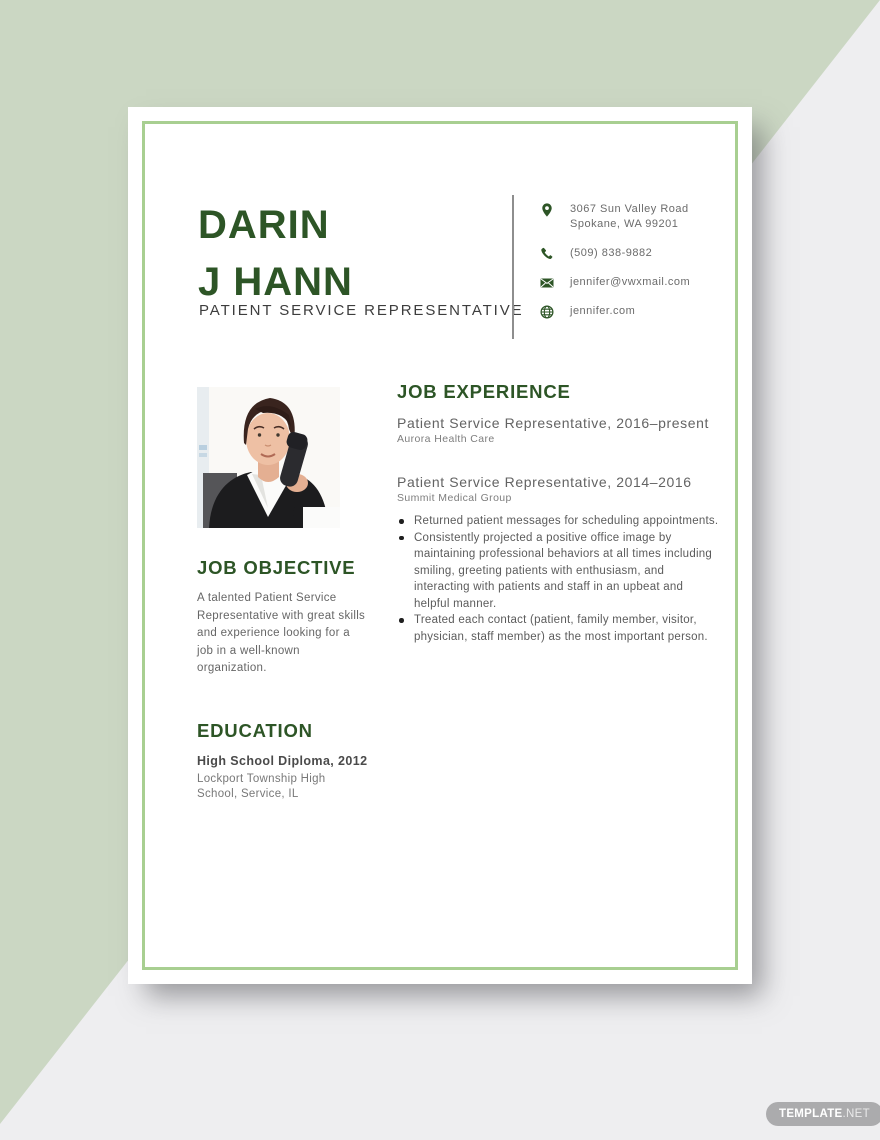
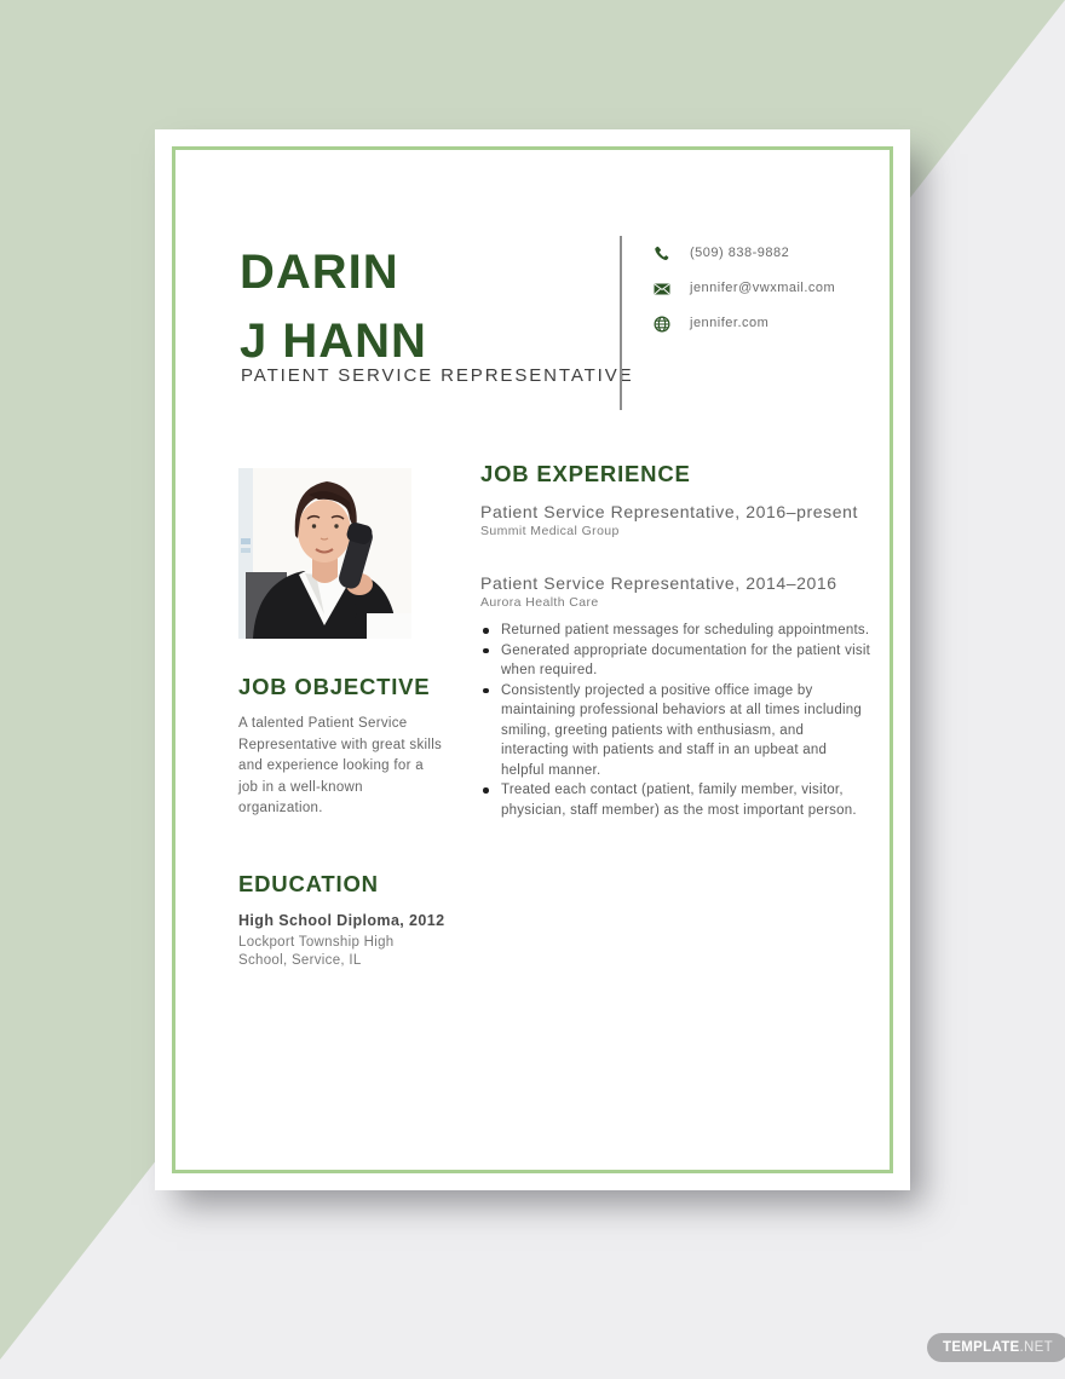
  DARIN
  J HANN
  PATIENT SERVICE REPRESENTATIVE
- 3067 Sun Valley Road
- Spokane, WA 99201
  (509) 838-9882
  jennifer@vwxmail.com
  jennifer.com
  JOB OBJECTIVE
  A talented Patient Service Representative with great skills and experience looking for a job in a well-known organization.
  EDUCATION
  High School Diploma, 2012
  Lockport Township High School, Service, IL
  JOB EXPERIENCE
  Patient Service Representative, 2016–present
- Aurora Health Care
+ Summit Medical Group
  Patient Service Representative, 2014–2016
- Summit Medical Group
+ Aurora Health Care
  Returned patient messages for scheduling appointments.
+ Generated appropriate documentation for the patient visit when required.
  Consistently projected a positive office image by maintaining professional behaviors at all times including smiling, greeting patients with enthusiasm, and interacting with patients and staff in an upbeat and helpful manner.
  Treated each contact (patient, family member, visitor, physician, staff member) as the most important person.
  TEMPLATE
  .NET
